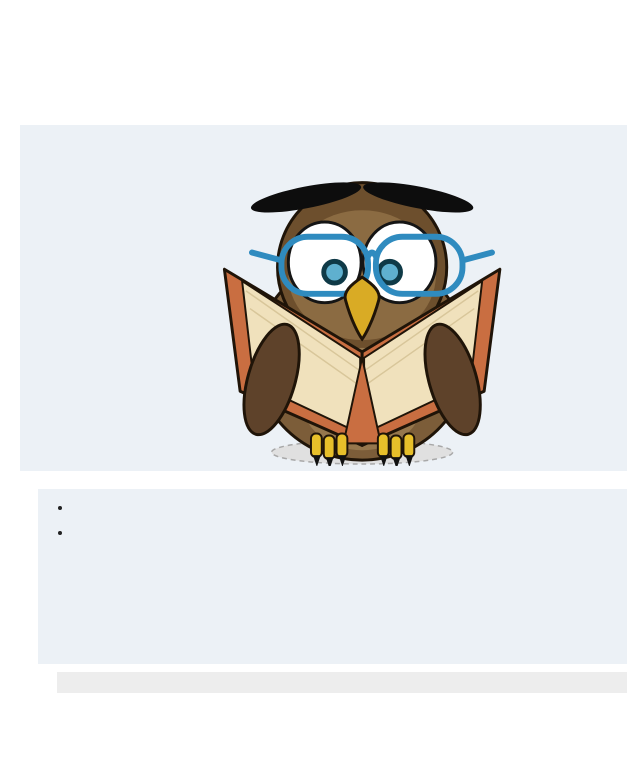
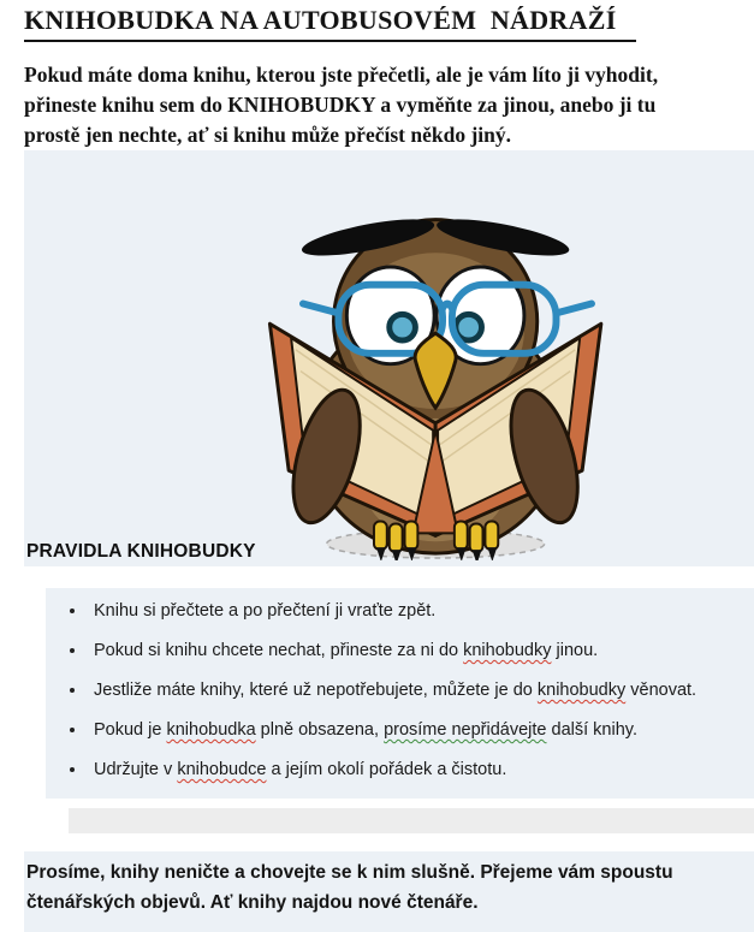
+ KNIHOBUDKA NA AUTOBUSOVÉM NÁDRAŽÍ
+ Pokud máte doma knihu, kterou jste přečetli, ale je vám líto ji vyhodit,
+ přineste knihu sem do KNIHOBUDKY a vyměňte za jinou, anebo ji tu
+ prostě jen nechte, ať si knihu může přečíst někdo jiný.
+ PRAVIDLA KNIHOBUDKY
+ Knihu si přečtete a po přečtení ji vraťte zpět.
+ Pokud si knihu chcete nechat, přineste za ni do knihobudky jinou.
+ Jestliže máte knihy, které už nepotřebujete, můžete je do knihobudky věnovat.
+ Pokud je knihobudka plně obsazena, prosíme nepřidávejte další knihy.
+ Udržujte v knihobudce a jejím okolí pořádek a čistotu.
+ Prosíme, knihy neničte a chovejte se k nim slušně. Přejeme vám spoustu
+ čtenářských objevů. Ať knihy najdou nové čtenáře.
